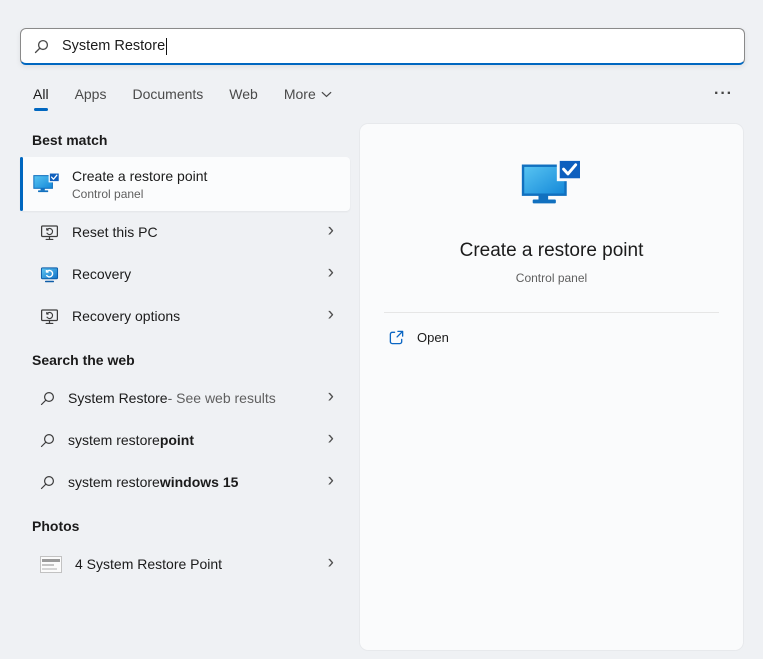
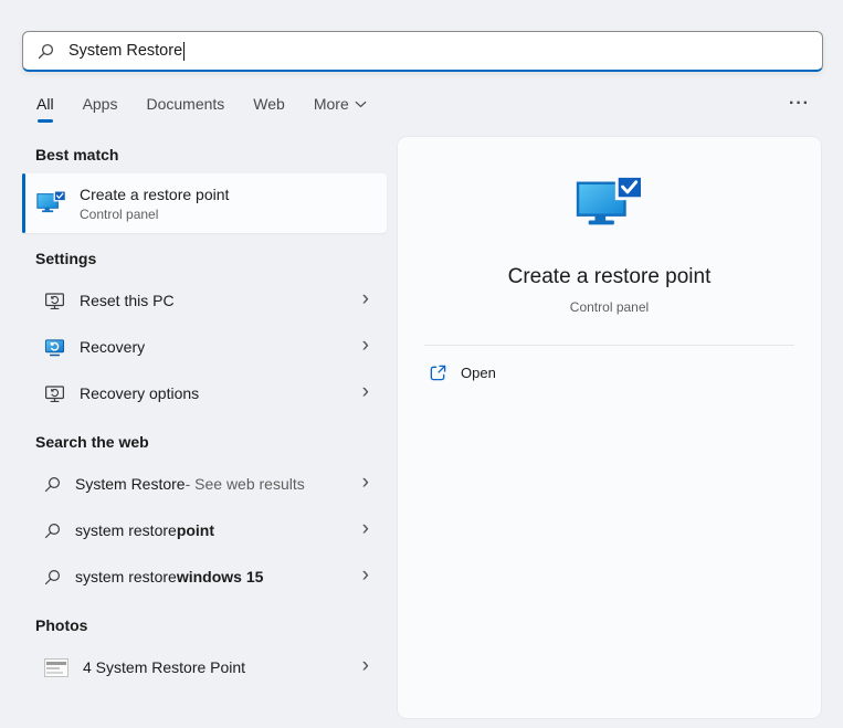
  System Restore
  All
  Apps
  Documents
  Web
  More
  ···
  Best match
  Create a restore point
  Control panel
+ Settings
  Reset this PC
  ›
  Recovery
  ›
  Recovery options
  ›
  Search the web
  System Restore
  - See web results
  ›
  system restore
  point
  ›
  system restore
  windows 15
  ›
  Photos
  4 System Restore Point
  ›
  Create a restore point
  Control panel
  Open
